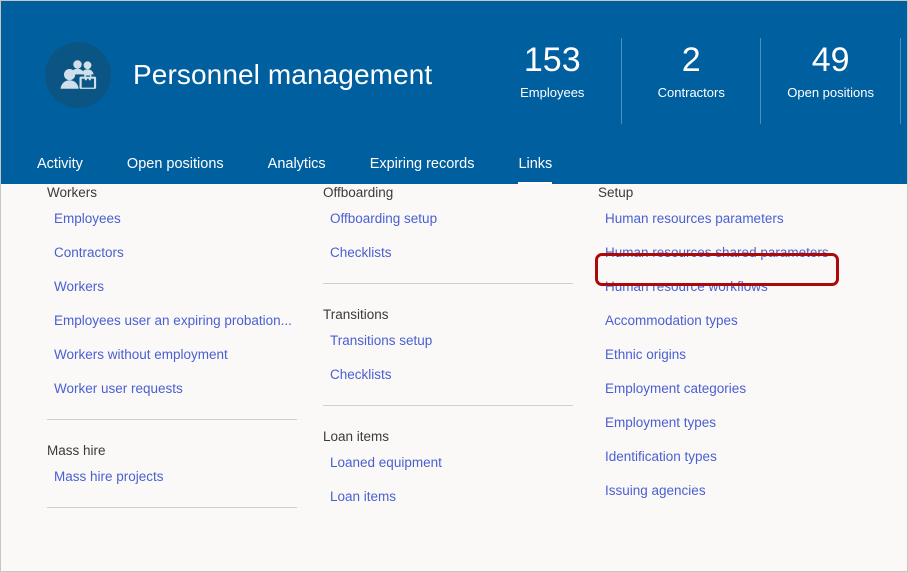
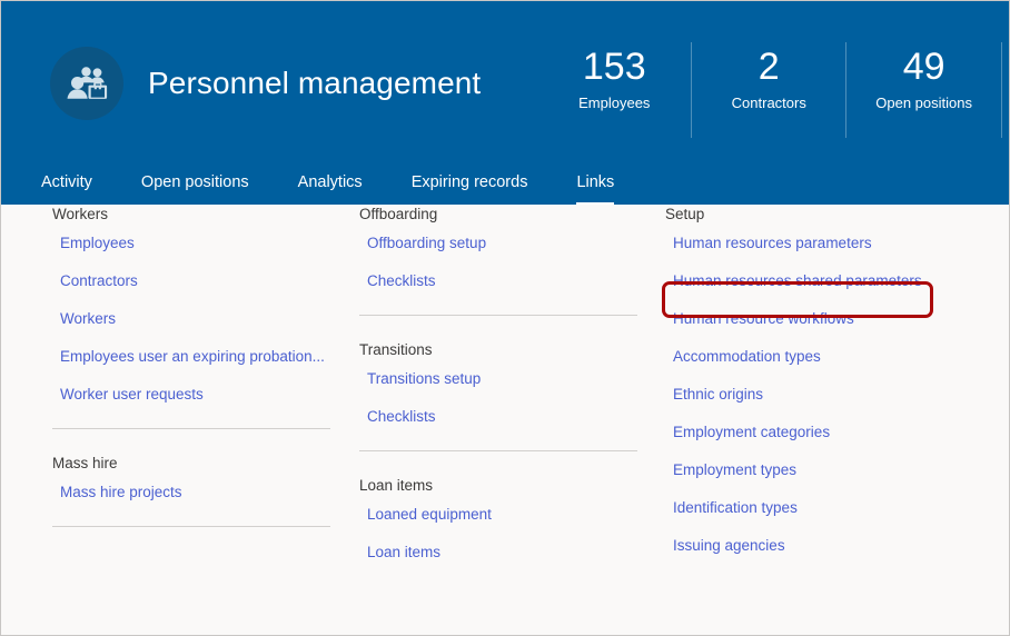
  Personnel management
  153
  Employees
  2
  Contractors
  49
  Open positions
  Activity
  Open positions
  Analytics
  Expiring records
  Links
  Workers
  Employees
  Contractors
  Workers
  Employees user an expiring probation...
- Workers without employment
  Worker user requests
  Mass hire
  Mass hire projects
  Offboarding
  Offboarding setup
  Checklists
  Transitions
  Transitions setup
  Checklists
  Loan items
  Loaned equipment
  Loan items
  Setup
  Human resources parameters
  Human resources shared parameters
  Human resource workflows
  Accommodation types
  Ethnic origins
  Employment categories
  Employment types
  Identification types
  Issuing agencies
